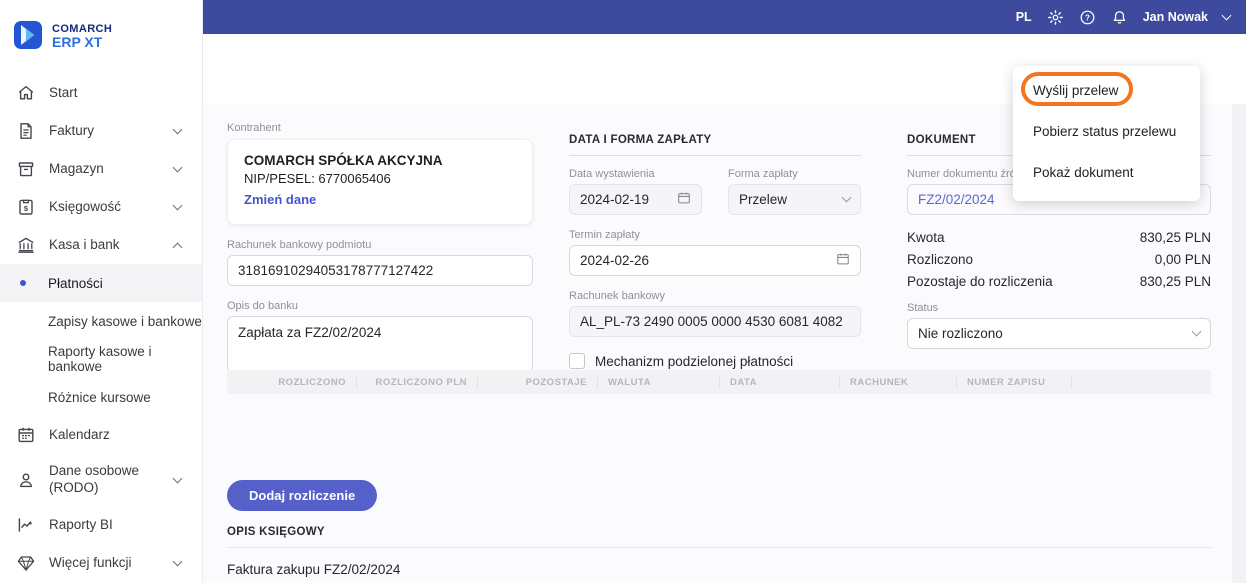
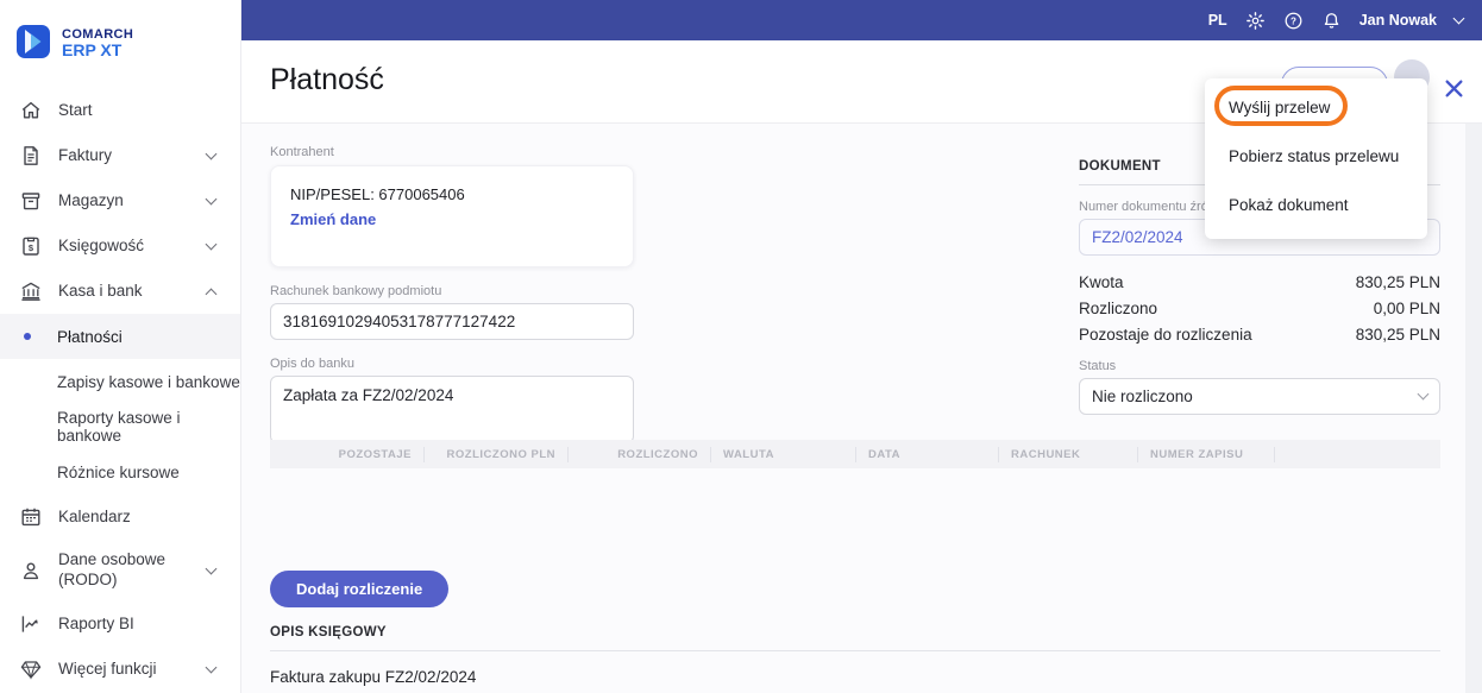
  COMARCH
  ERP XT
  Start
  Faktury
  Magazyn
  $
  Księgowość
  Kasa i bank
  Płatności
  Zapisy kasowe i bankowe
  Raporty kasowe i bankowe
  Różnice kursowe
  Kalendarz
  Dane osobowe (RODO)
  Raporty BI
  Więcej funkcji
  PL
  ?
  Jan Nowak
+ Płatność
  Kontrahent
- COMARCH SPÓŁKA AKCYJNA
  NIP/PESEL: 6770065406
  Zmień dane
  Rachunek bankowy podmiotu
  31816910294053178777127422
  Opis do banku
  Zapłata za FZ2/02/2024
- DATA I FORMA ZAPŁATY
- Data wystawienia
- 2024-02-19
- Forma zapłaty
- Przelew
- Termin zapłaty
- 2024-02-26
- Rachunek bankowy
- AL_PL-73 2490 0005 0000 4530 6081 4082
- Mechanizm podzielonej płatności
  DOKUMENT
  FZ2/02/2024
  Kwota
  830,25 PLN
  Rozliczono
  0,00 PLN
  Pozostaje do rozliczenia
  830,25 PLN
  Status
  Nie rozliczono
- ROZLICZONO
+ POZOSTAJE
  ROZLICZONO PLN
- POZOSTAJE
+ ROZLICZONO
  WALUTA
  DATA
  RACHUNEK
  NUMER ZAPISU
  Dodaj rozliczenie
  OPIS KSIĘGOWY
  Faktura zakupu FZ2/02/2024
  Wyślij przelew
  Pobierz status przelewu
  Pokaż dokument
